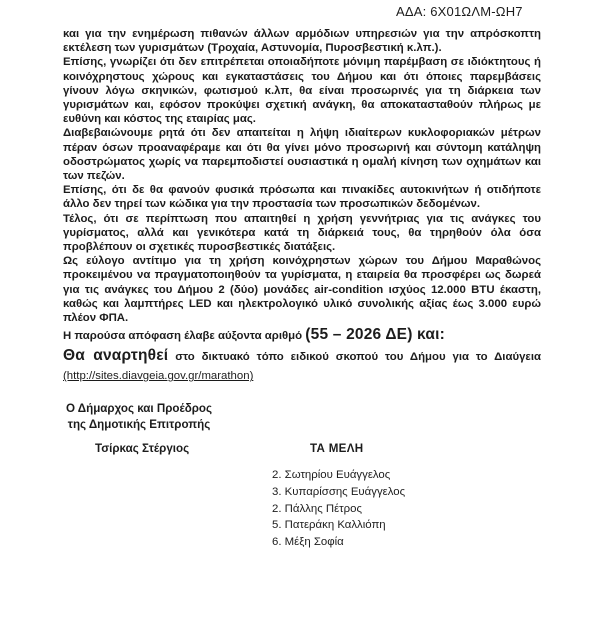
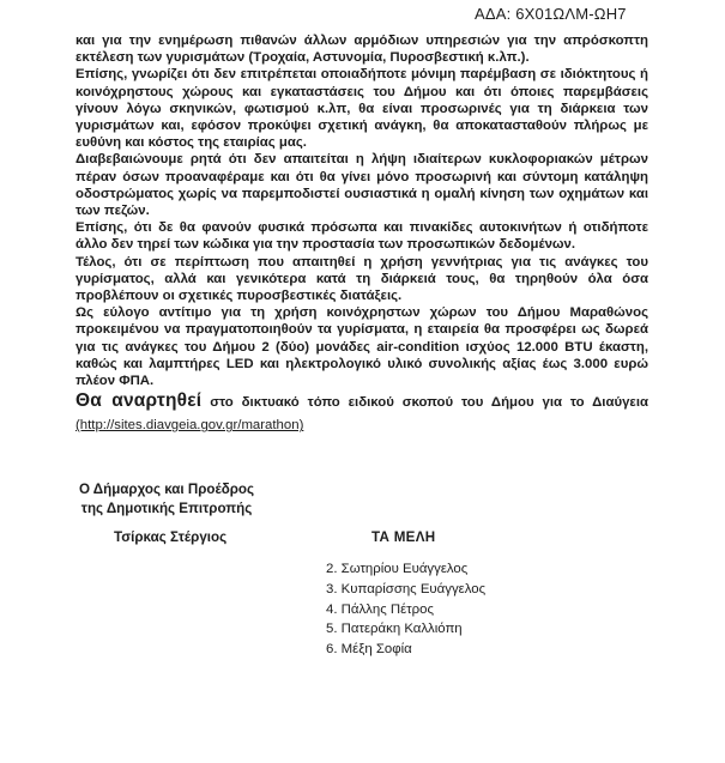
  ΑΔΑ: 6Χ01ΩΛΜ-ΩΗ7
  και για την ενημέρωση πιθανών άλλων αρμόδιων υπηρεσιών για την απρόσκοπτη εκτέλεση των γυρισμάτων (Τροχαία, Αστυνομία, Πυροσβεστική κ.λπ.).
  Επίσης, γνωρίζει ότι δεν επιτρέπεται οποιαδήποτε μόνιμη παρέμβαση σε ιδιόκτητους ή κοινόχρηστους χώρους και εγκαταστάσεις του Δήμου και ότι όποιες παρεμβάσεις γίνουν λόγω σκηνικών, φωτισμού κ.λπ, θα είναι προσωρινές για τη διάρκεια των γυρισμάτων και, εφόσον προκύψει σχετική ανάγκη, θα αποκατασταθούν πλήρως με ευθύνη και κόστος της εταιρίας μας.
  Διαβεβαιώνουμε ρητά ότι δεν απαιτείται η λήψη ιδιαίτερων κυκλοφοριακών μέτρων πέραν όσων προαναφέραμε και ότι θα γίνει μόνο προσωρινή και σύντομη κατάληψη οδοστρώματος χωρίς να παρεμποδιστεί ουσιαστικά η ομαλή κίνηση των οχημάτων και των πεζών.
  Επίσης, ότι δε θα φανούν φυσικά πρόσωπα και πινακίδες αυτοκινήτων ή οτιδήποτε άλλο δεν τηρεί των κώδικα για την προστασία των προσωπικών δεδομένων.
  Τέλος, ότι σε περίπτωση που απαιτηθεί η χρήση γεννήτριας για τις ανάγκες του γυρίσματος, αλλά και γενικότερα κατά τη διάρκειά τους, θα τηρηθούν όλα όσα προβλέπουν οι σχετικές πυροσβεστικές διατάξεις.
  Ως εύλογο αντίτιμο για τη χρήση κοινόχρηστων χώρων του Δήμου Μαραθώνος προκειμένου να πραγματοποιηθούν τα γυρίσματα, η εταιρεία θα προσφέρει ως δωρεά για τις ανάγκες του Δήμου 2 (δύο) μονάδες air-condition ισχύος 12.000 BTU έκαστη, καθώς και λαμπτήρες LED και ηλεκτρολογικό υλικό συνολικής αξίας έως 3.000 ευρώ πλέον ΦΠΑ.
- Η παρούσα απόφαση έλαβε αύξοντα αριθμό (55 – 2026 ΔΕ) και:
  Θα αναρτηθεί στο δικτυακό τόπο ειδικού σκοπού του Δήμου για το Διαύγεια (http://sites.diavgeia.gov.gr/marathon)
  Ο Δήμαρχος και Προέδρος
  της Δημοτικής Επιτροπής
  Τσίρκας Στέργιος
  ΤΑ ΜΕΛΗ
  2. Σωτηρίου Ευάγγελος
  3. Κυπαρίσσης Ευάγγελος
- 2. Πάλλης Πέτρος
+ 4. Πάλλης Πέτρος
  5. Πατεράκη Καλλιόπη
  6. Μέξη Σοφία
